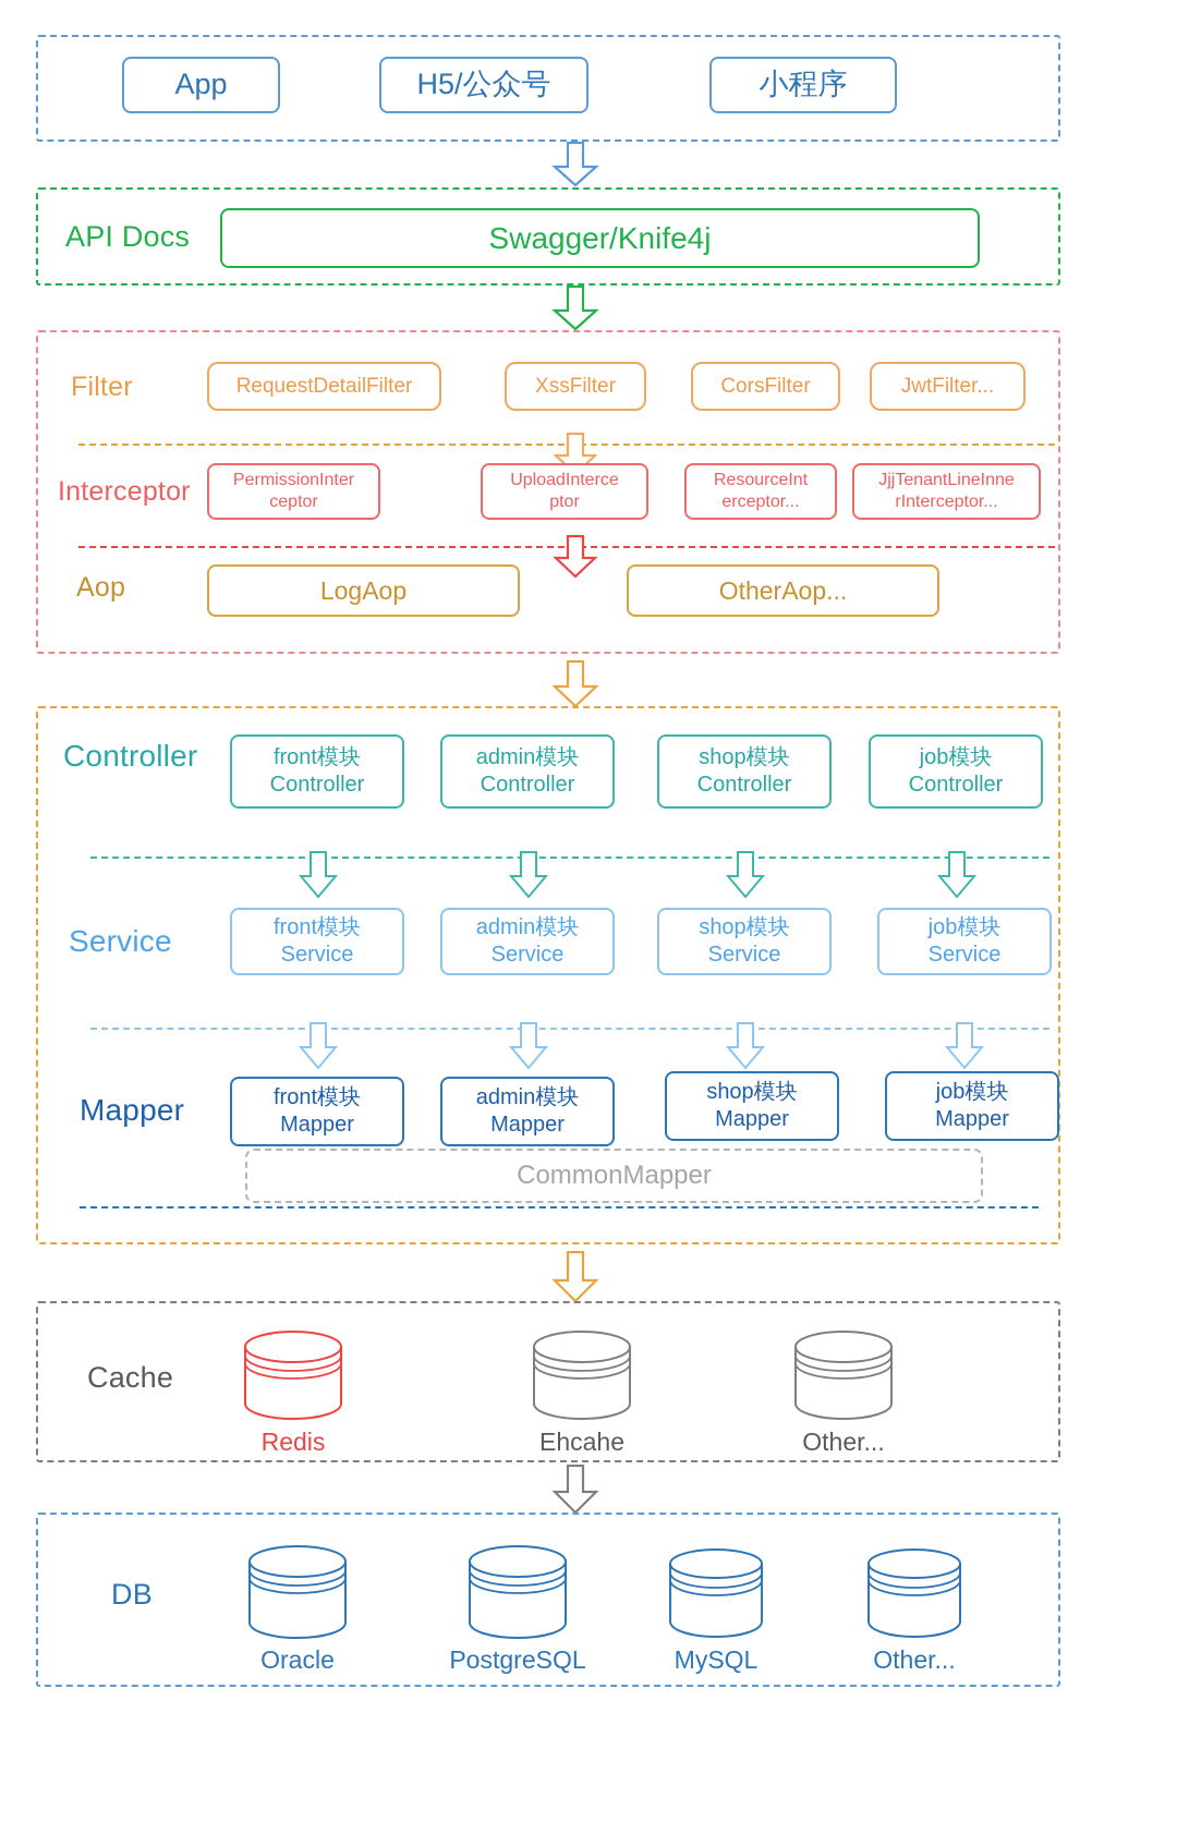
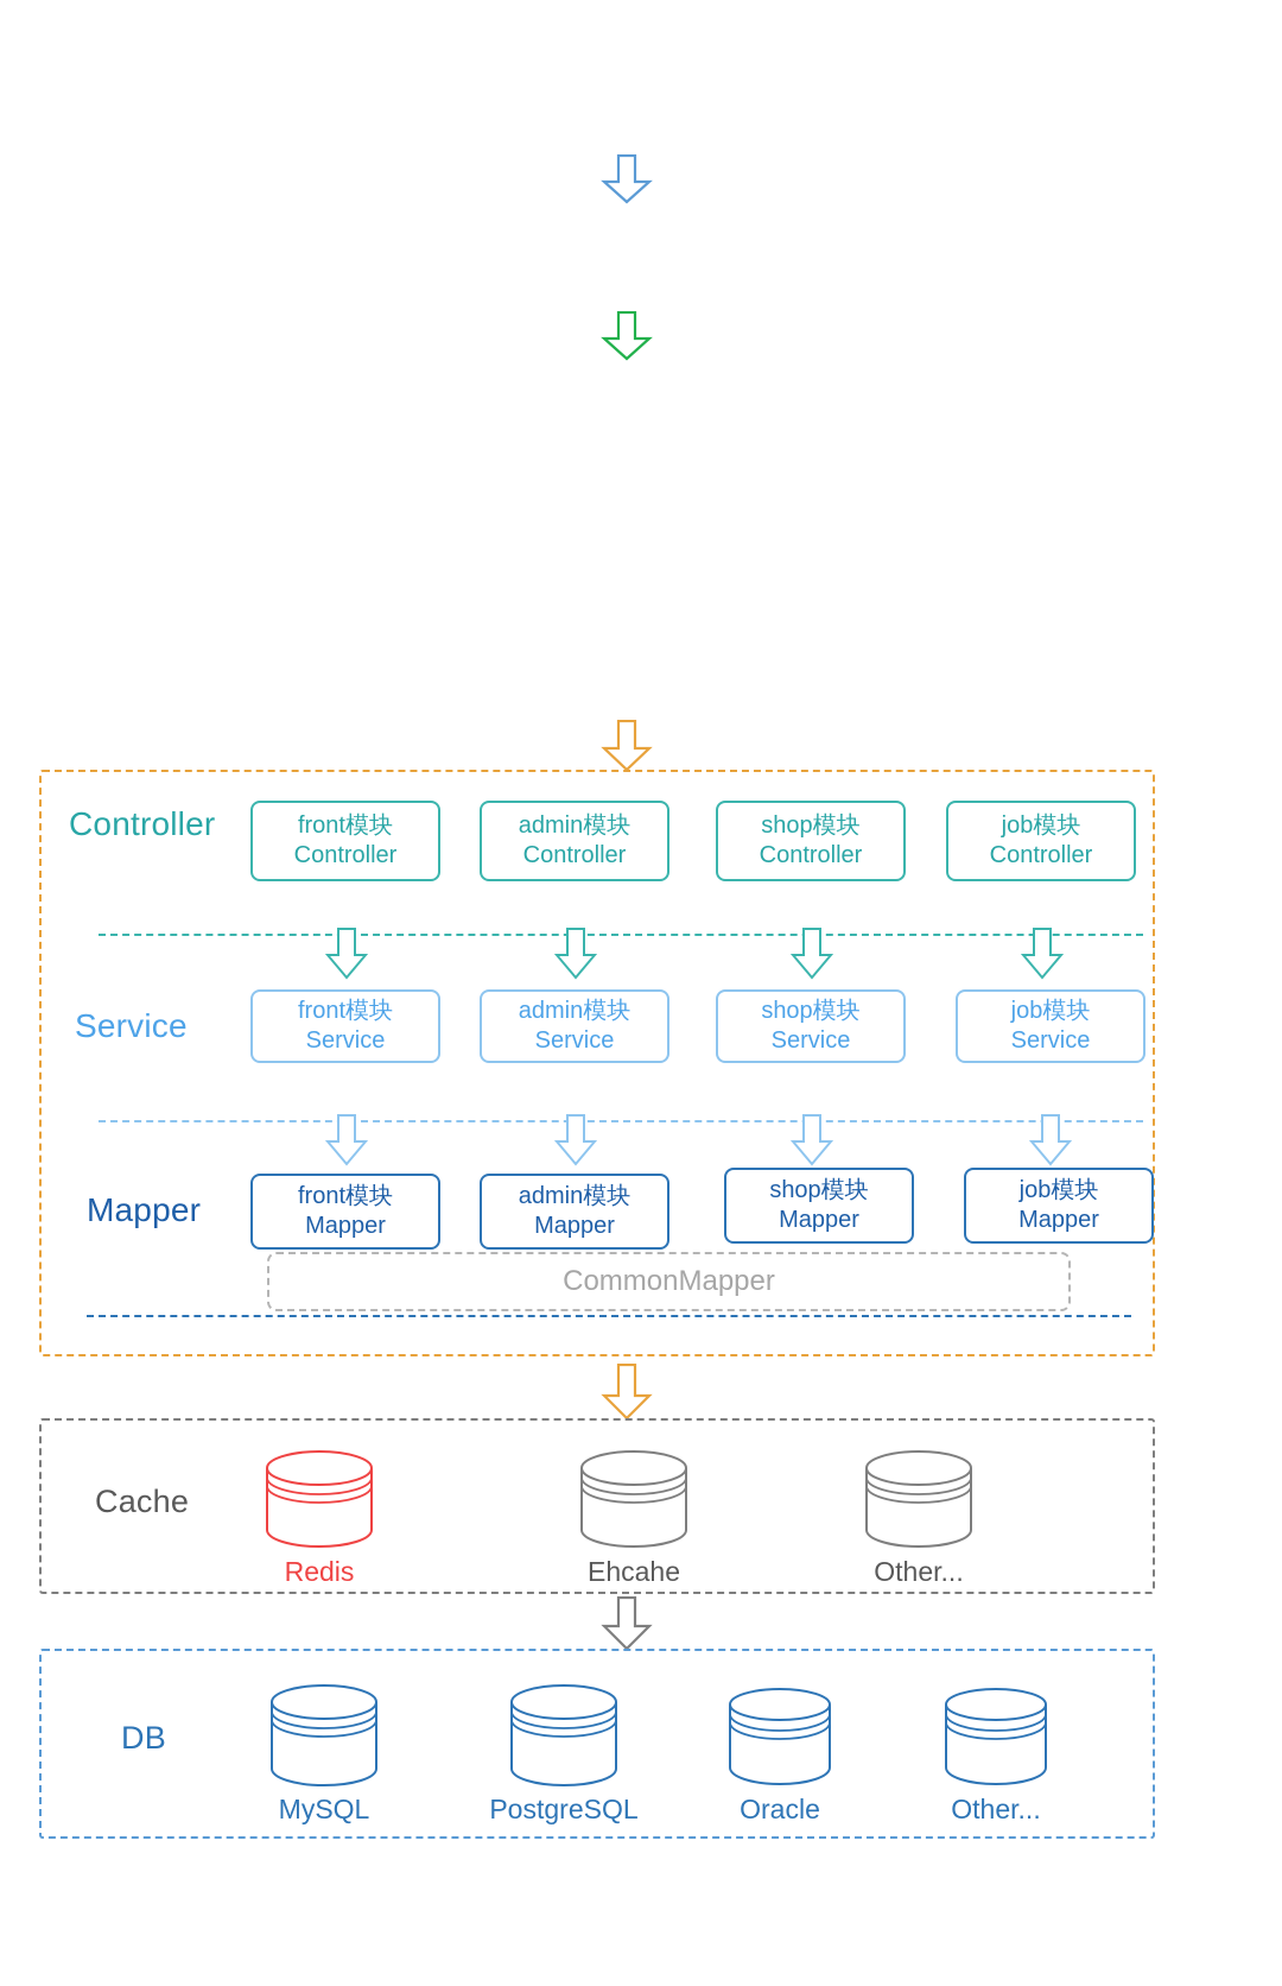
- App
- H5/公众号
- 小程序
- API Docs
- Swagger/Knife4j
- Filter
- RequestDetailFilter
- XssFilter
- CorsFilter
- JwtFilter...
- Interceptor
- PermissionInter
- ceptor
- UploadInterce
- ptor
- ResourceInt
- erceptor...
- JjjTenantLineInne
- rInterceptor...
- Aop
- LogAop
- OtherAop...
  Controller
  front模块
  Controller
  admin模块
  Controller
  shop模块
  Controller
  job模块
  Controller
  Service
  front模块
  Service
  admin模块
  Service
  shop模块
  Service
  job模块
  Service
  Mapper
  front模块
  Mapper
  admin模块
  Mapper
  shop模块
  Mapper
  job模块
  Mapper
  CommonMapper
  Cache
  Redis
  Ehcahe
  Other...
  DB
- Oracle
+ MySQL
  PostgreSQL
- MySQL
+ Oracle
  Other...
